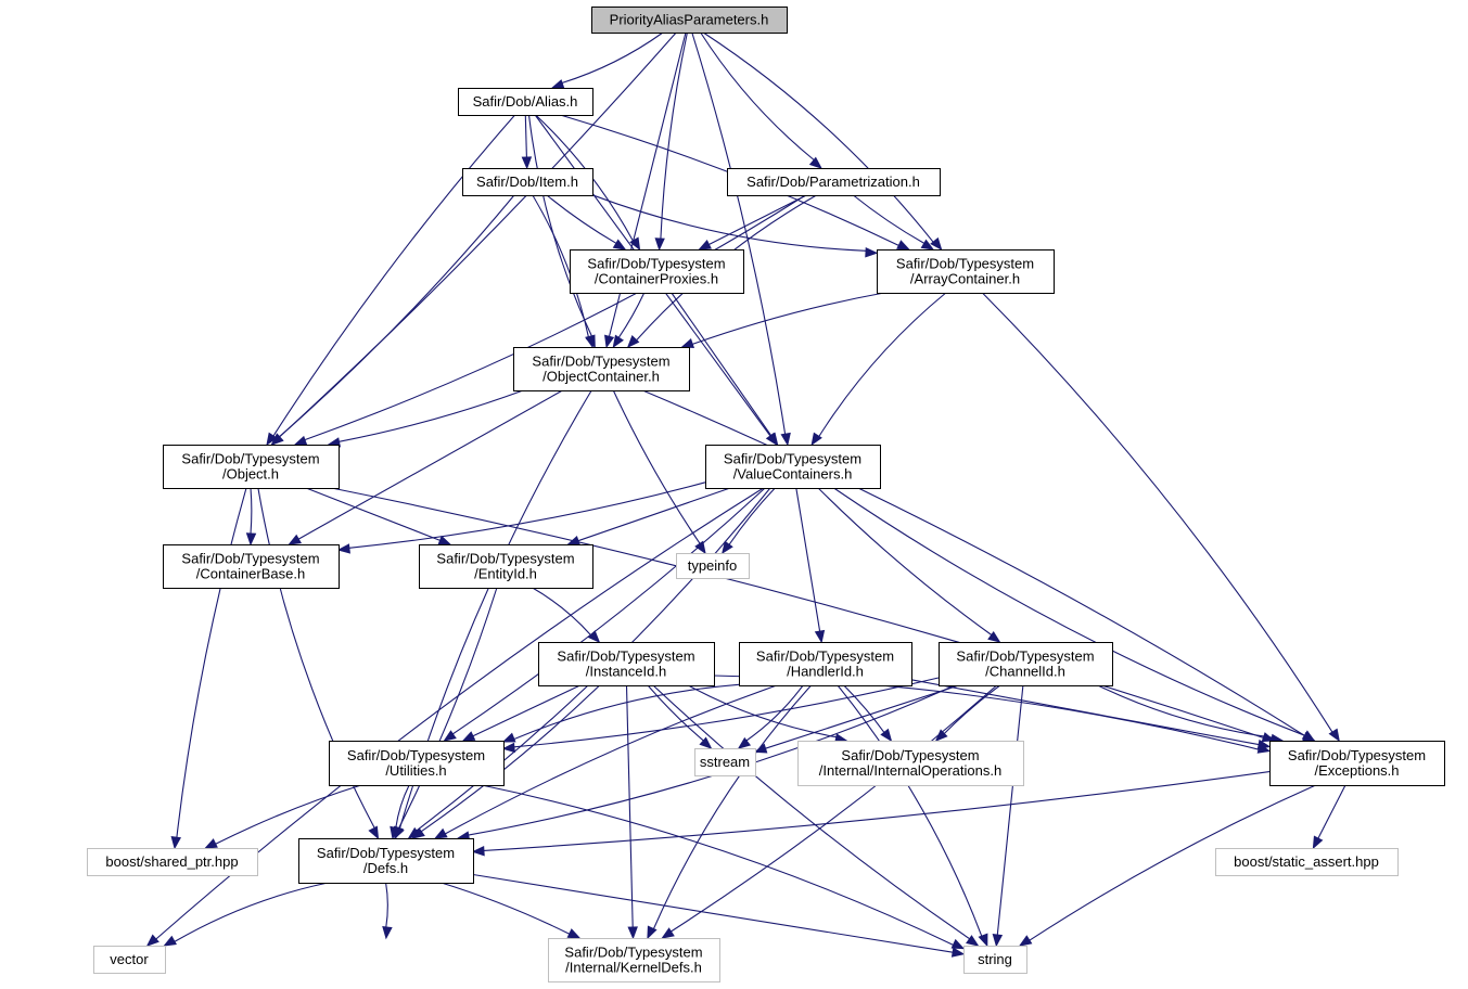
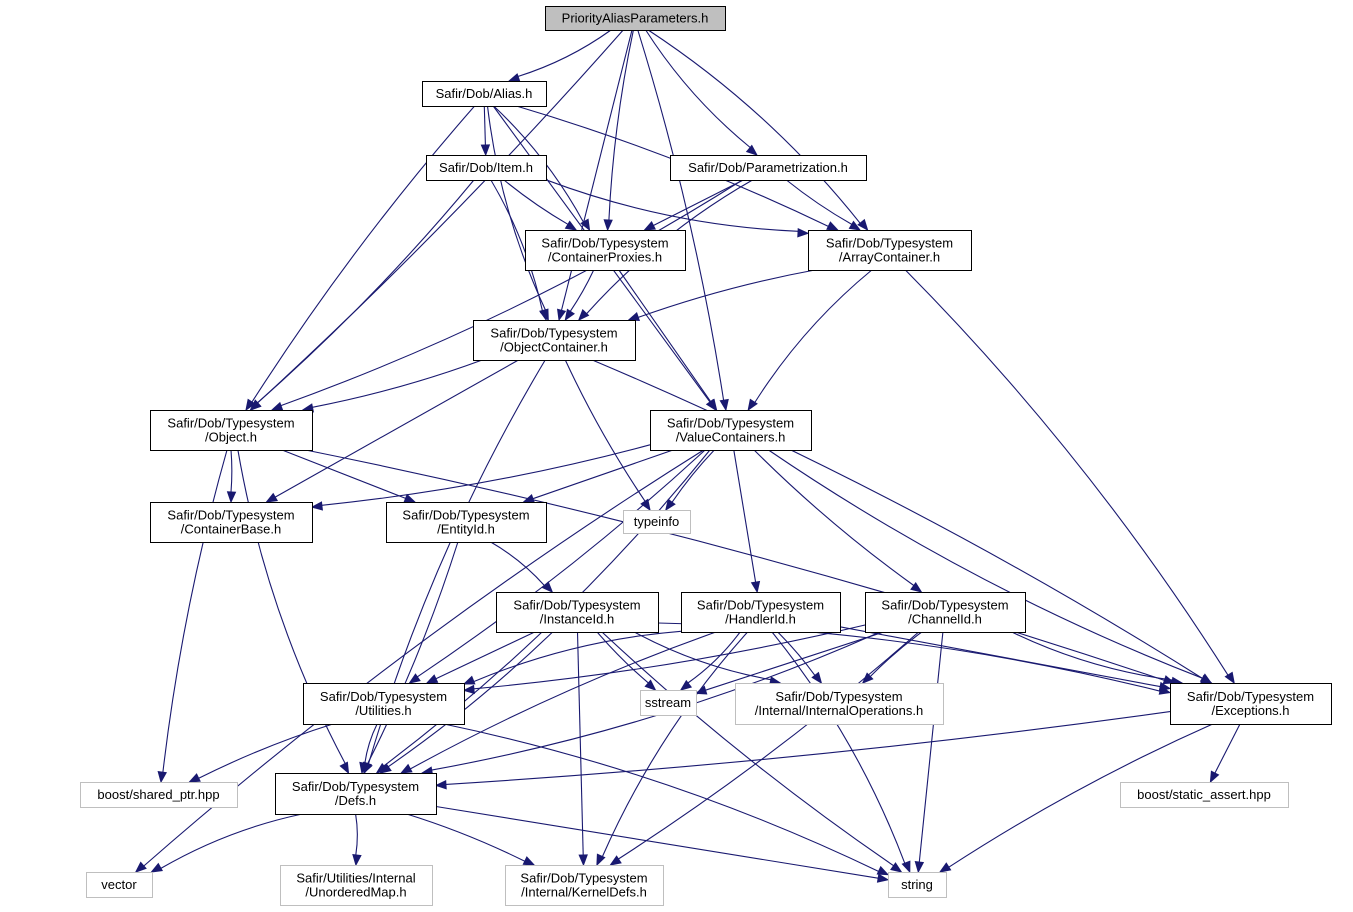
  PriorityAliasParameters.h
  Safir/Dob/Alias.h
  Safir/Dob/Item.h
  Safir/Dob/Parametrization.h
  Safir/Dob/Typesystem
  /ContainerProxies.h
  Safir/Dob/Typesystem
  /ArrayContainer.h
  Safir/Dob/Typesystem
  /ObjectContainer.h
  Safir/Dob/Typesystem
  /Object.h
  Safir/Dob/Typesystem
  /ValueContainers.h
  Safir/Dob/Typesystem
  /ContainerBase.h
  Safir/Dob/Typesystem
  /EntityId.h
  typeinfo
  Safir/Dob/Typesystem
  /InstanceId.h
  Safir/Dob/Typesystem
  /HandlerId.h
  Safir/Dob/Typesystem
  /ChannelId.h
  Safir/Dob/Typesystem
  /Utilities.h
  sstream
  Safir/Dob/Typesystem
  /Internal/InternalOperations.h
  Safir/Dob/Typesystem
  /Exceptions.h
  boost/shared_ptr.hpp
  Safir/Dob/Typesystem
  /Defs.h
  boost/static_assert.hpp
  vector
+ Safir/Utilities/Internal
+ /UnorderedMap.h
  Safir/Dob/Typesystem
  /Internal/KernelDefs.h
  string
